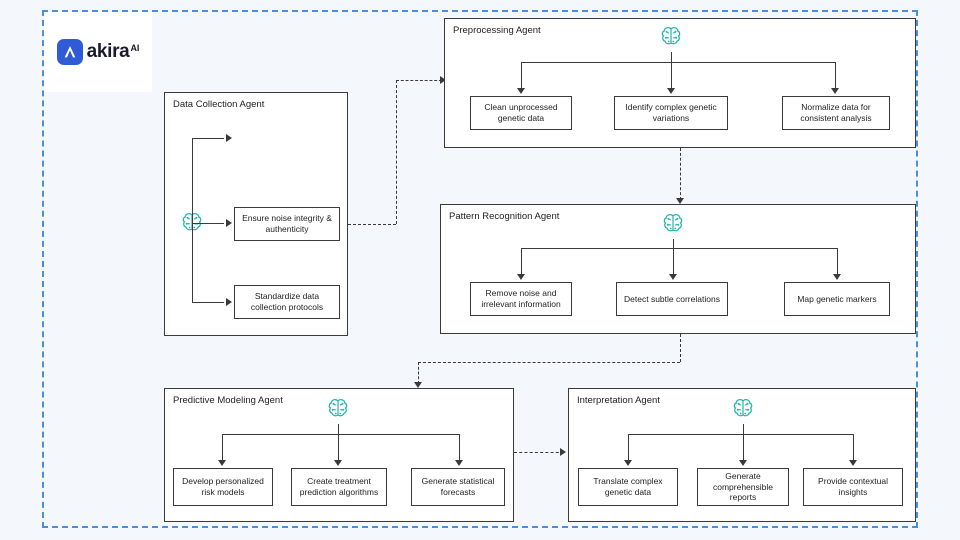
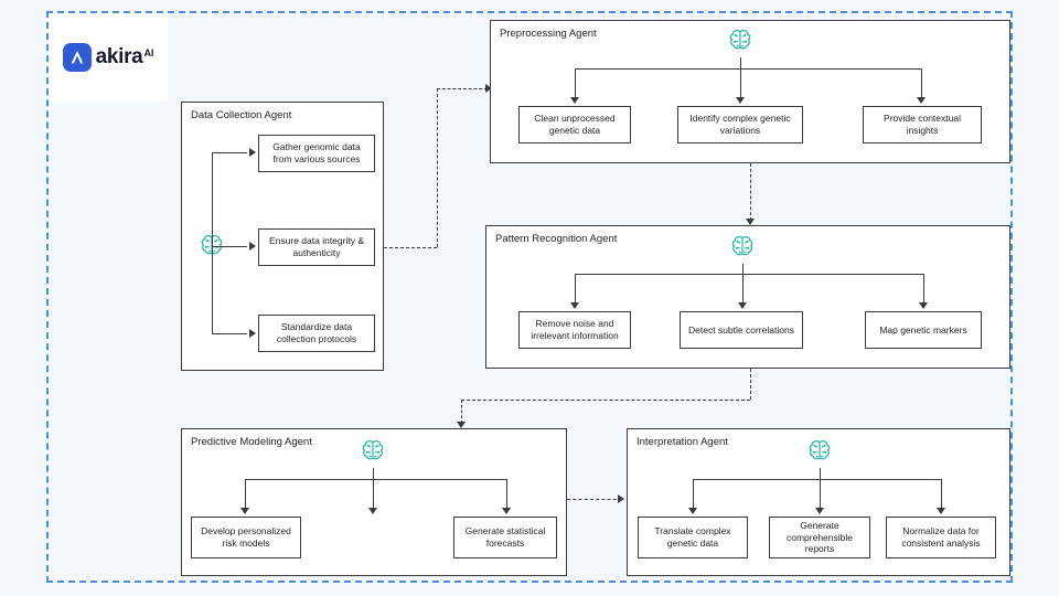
  akiraAI
  Data Collection Agent
+ Gather genomic data from various sources
- Ensure noise integrity & authenticity
+ Ensure data integrity & authenticity
  Standardize data collection protocols
  Preprocessing Agent
  Clean unprocessed genetic data
  Identify complex genetic variations
- Normalize data for consistent analysis
+ Provide contextual insights
  Pattern Recognition Agent
  Remove noise and irrelevant information
  Detect subtle correlations
  Map genetic markers
  Predictive Modeling Agent
  Develop personalized risk models
- Create treatment prediction algorithms
  Generate statistical forecasts
  Interpretation Agent
  Translate complex genetic data
  Generate comprehensible reports
- Provide contextual insights
+ Normalize data for consistent analysis
